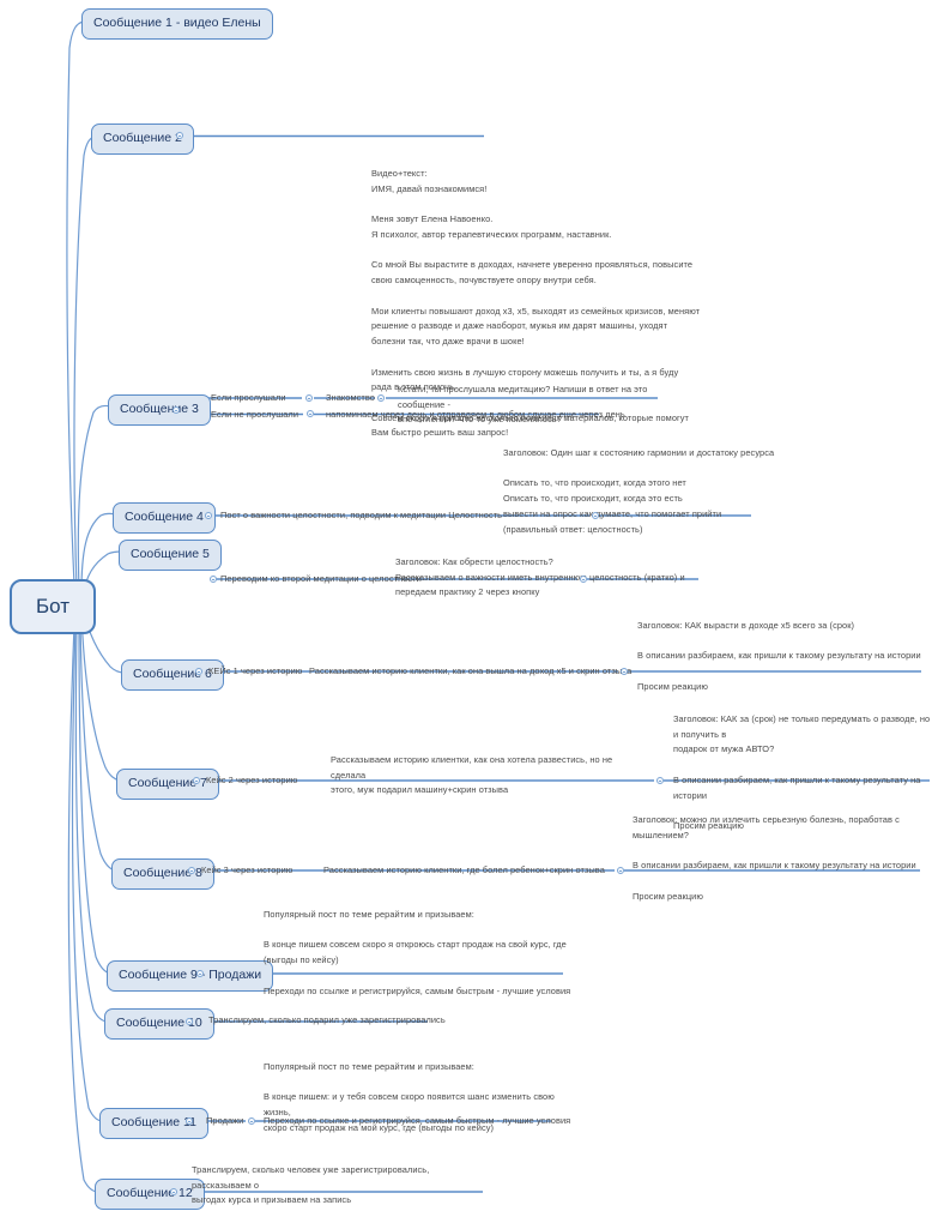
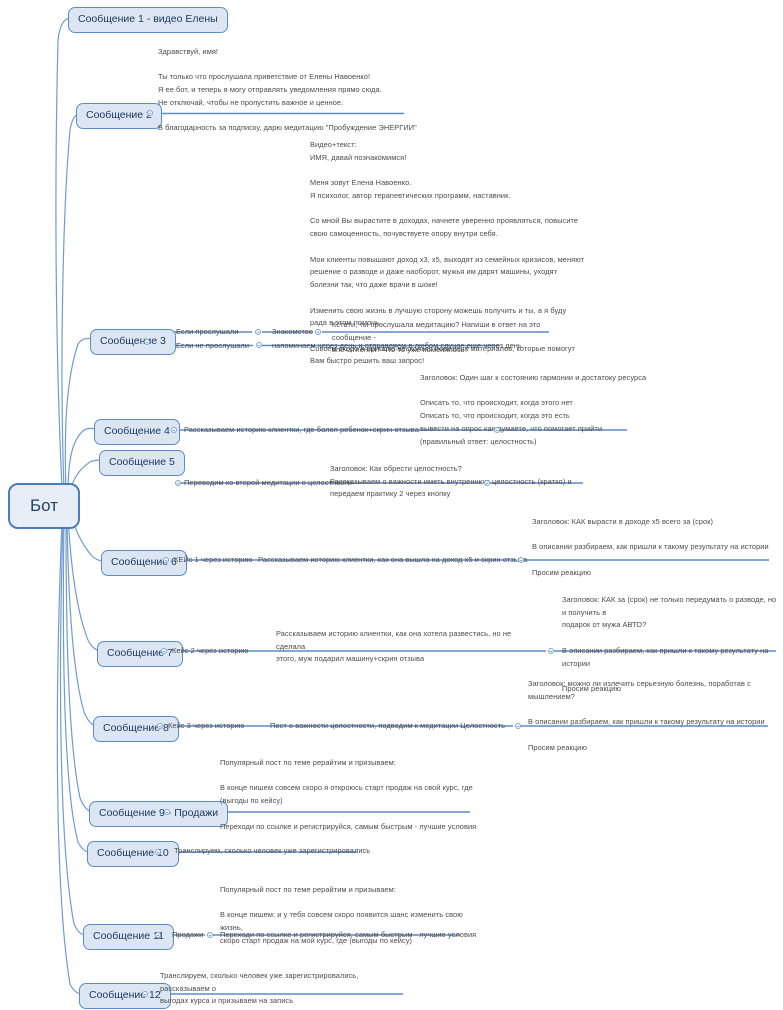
  Бот
  Сообщение 1 - видео Елены
  Сообщение
  Сообщене 3
  Сообщение 4
  Сообщение 5
  Сообщени 6
  Сообщени 7
  Сообщени 8
  Сообщение 9 Продажи
  Сообщение0
  Сообщение1
  Сообщени 12
+ Здравствуй, имя!
+ Ты только что прослушала приветствие от Елены Навоенко!
+ Я ее бот, и теперь я могу отправлять уведомления прямо сюда.
+ Не отключай, чтобы не пропустить важное и ценное.
+ В благодарность за подписку, дарю медитацию "Пробуждение ЭНЕРГИИ"
  Видео+текст:
  ИМЯ, давай познакомимся!
  Меня зовут Елена Навоенко.
  Я психолог, автор терапевтических программ, наставник.
  Со мной Вы вырастите в доходах, начнете уверенно проявляться, повысите
  свою самоценность, почувствуете опору внутри себя.
  Мои клиенты повышают доход х3, х5, выходят из семейных кризисов, меняют
  решение о разводе и даже наоборот, мужья им дарят машины, уходят
  болезни так, что даже врачи в шоке!
  Изменить свою жизнь в лучшую сторону можешь получить и ты, а я буду
  рада в этом помочь.
  Совсем скоро я пришлю несколько полезных материалов, которые помогут
  Вам быстро решить ваш запрос!
  Если прослушали
  Знакомство
  Кстати, ты прослушала медитацию? Напиши в ответ на это сообщение -
  впечатления? Что-то уже поменялось?
  Если не прослушали
  напоминаем через день и отправляем в любом случае еще через день
- Пост о важности целостности, подводим к медитации Целостность
+ Рассказываем историю клиентки, где болел ребенок+скрин отзыва
  Заголовок: Один шаг к состоянию гармонии и достатоку ресурса
  Описать то, что происходит, когда этого нет
  Описать то, что происходит, когда это есть
  вывести на опрос каумаете, что помогает прийти
  (правильный ответ: целостность)
  Переводим ко второй медитации о целостности
  Заголовок: Как обрести целостность?
  Рассказываем о важности иметь внутренню целостность (кратко) и
  передаем практику 2 через кнопку
  КЕЙс 1 через историю
  Рассказываем историю клиентки, как она вышла на доход х5 и скрин отзыа
  Заголовок: КАК вырасти в доходе х5 всего за (срок)
  В описании разбираем, как пришли к такому результату на истории
  Просим реакцию
  Кейс 2 через историю
  Рассказываем историю клиентки, как она хотела развестись, но не сделала
  этого, муж подарил машину+скрин отзыва
  Заголовок: КАК за (срок) не только передумать о разводе, но и получить в
  подарок от мужа АВТО?
  В описании разбираем, как пришли к такому результату на истории
  Просим реакцию
  Кейс 3 через историю
- Рассказываем историю клиентки, где болел ребенок+скрин отзыва
+ Пост о важности целостности, подводим к медитации Целостность
  Заголовок: можно ли излечить серьезную болезнь, поработав с мышлением?
  В описании разбираем, как пришли к такому результату на истории
  Просим реакцию
  Популярный пост по теме рерайтим и призываем:
  В конце пишем совсем скоро я откроюсь старт продаж на свой курс, где
  (выгоды по кейсу)
  Переходи по ссылке и регистрируйся, самым быстрым - лучшие условия
- Транслируем, сколько подарил уже зарегистрировались
+ Транслируем, сколько человек уже зарегистрировались
  Продажи
  Переходи по ссылке и регистрируйся, самым быстрым - лучшие условия
  Популярный пост по теме рерайтим и призываем:
  В конце пишем: и у тебя совсем скоро появится шанс изменить свою жизнь,
  скоро старт продаж на мой курс, где (выгоды по кейсу)
  Транслируем, сколько человек уже зарегистрировались, рассказываем о
  выгодах курса и призываем на запись
